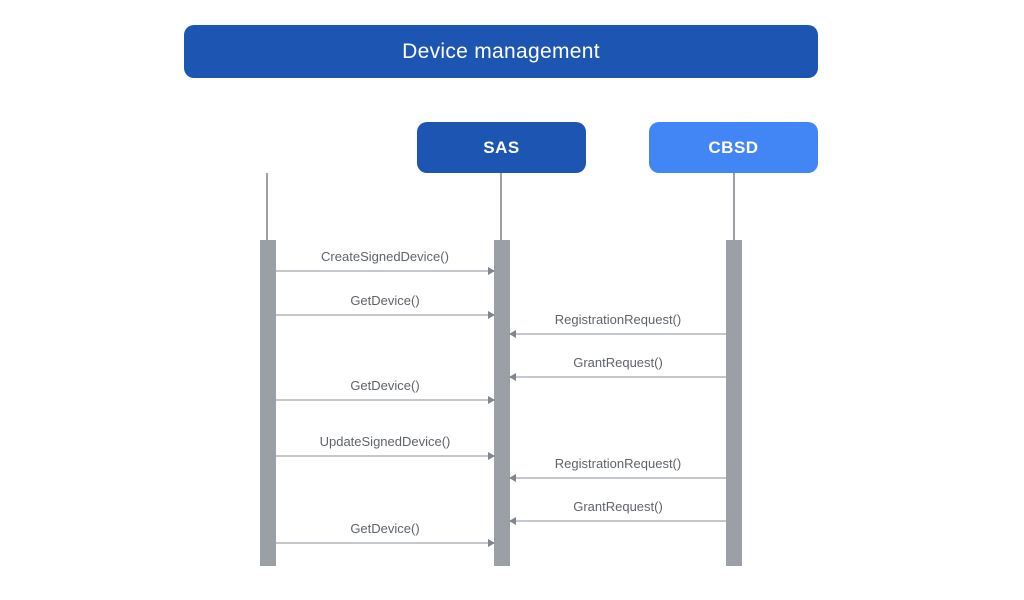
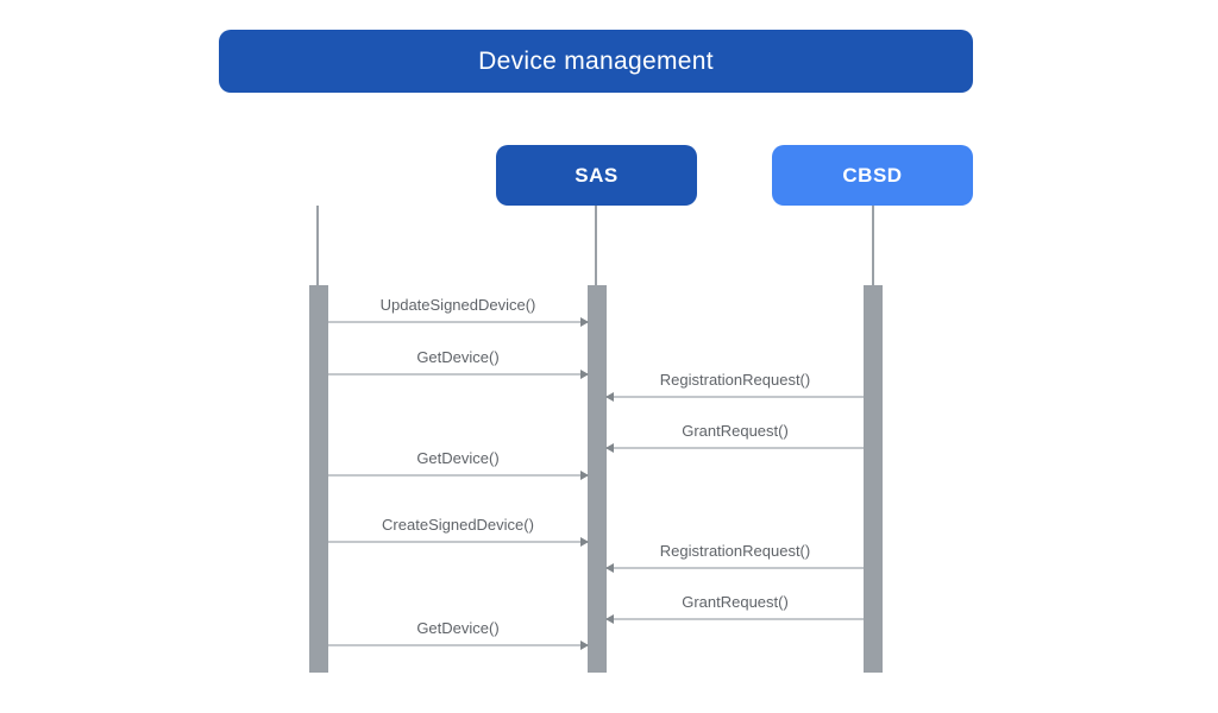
  Device management
  SAS
  CBSD
- CreateSignedDevice()
+ UpdateSignedDevice()
  GetDevice()
  RegistrationRequest()
  GrantRequest()
  GetDevice()
- UpdateSignedDevice()
+ CreateSignedDevice()
  RegistrationRequest()
  GrantRequest()
  GetDevice()
